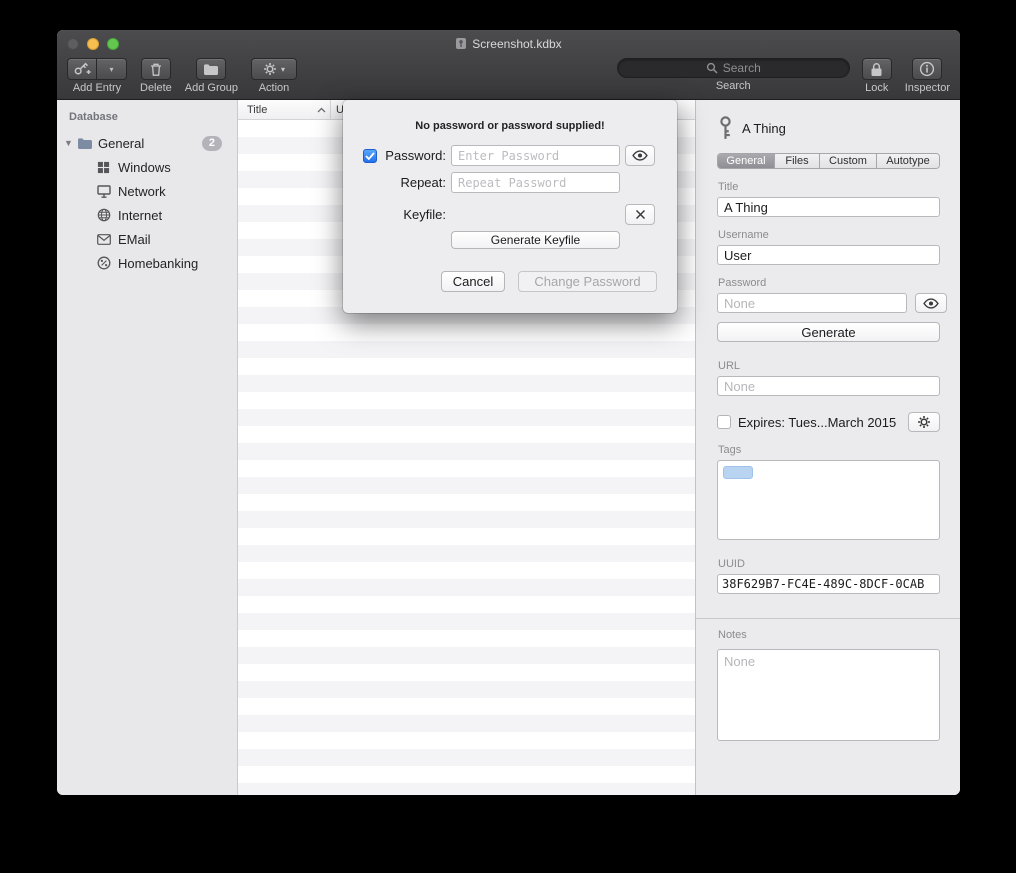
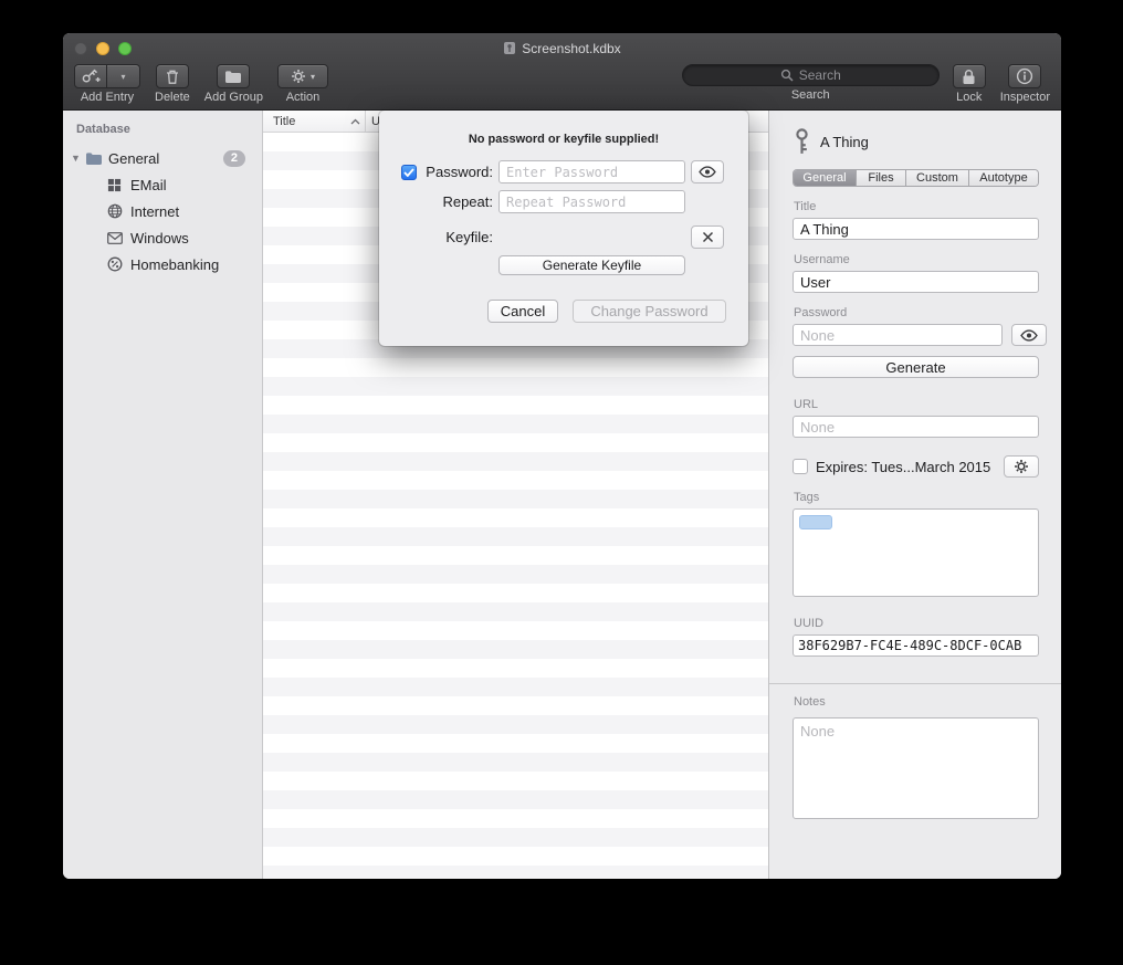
  Screenshot.kdbx
  ▾
  Add Entry
  Delete
  Add Group
  ▾
  Action
  Search
  Search
  Lock
  Inspector
  Database
  ▼
  General
  2
- Windows
+ EMail
- Network
  Internet
- EMail
+ Windows
  Homebanking
  Title
  U
  A Thing
  General
  Files
  Custom
  Autotype
  Title
  A Thing
  Username
  User
  Password
  None
  Generate
  URL
  None
  Expires: Tues...March 2015
  Tags
  UUID
  38F629B7-FC4E-489C-8DCF-0CAB
  Notes
  None
- No password or password supplied!
+ No password or keyfile supplied!
  Password:
  Enter Password
  Repeat:
  Repeat Password
  Keyfile:
  Generate Keyfile
  Cancel
  Change Password
